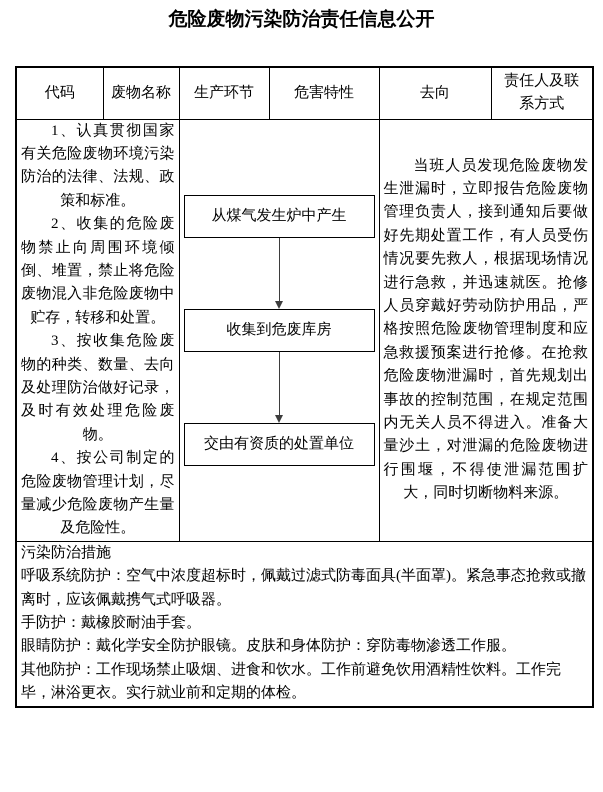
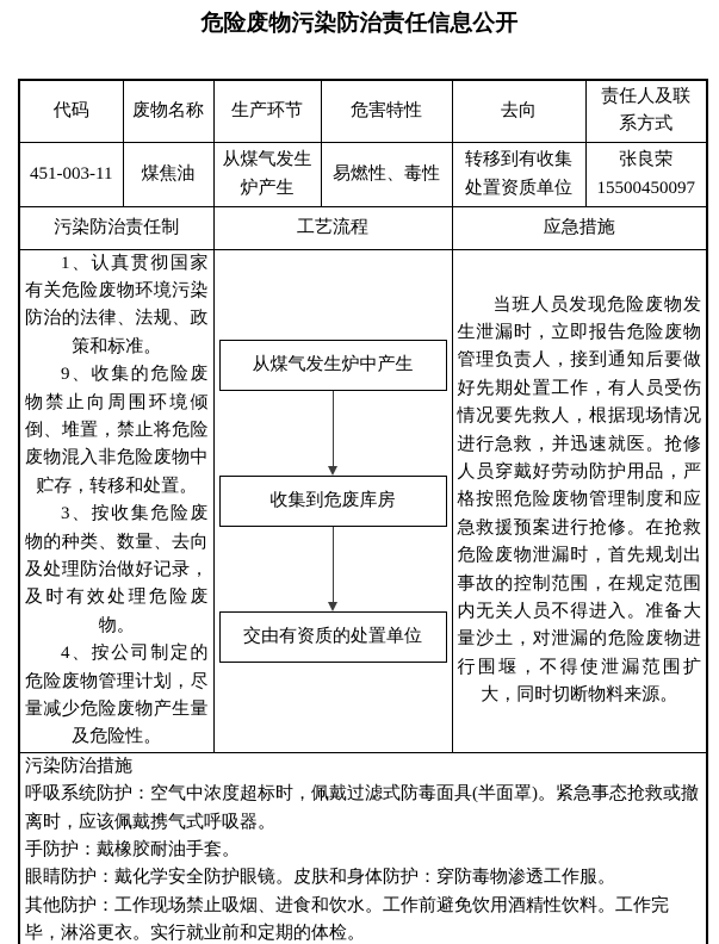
  危险废物污染防治责任信息公开
  代码	废物名称	生产环节	危害特性	去向	责任人及联系方式
+ 451-003-11	煤焦油	从煤气发生炉产生	易燃性、毒性	转移到有收集处置资质单位	张良荣 15500450097
+ 污染防治责任制	工艺流程	应急措施
- 1、认真贯彻国家有关危险废物环境污染防治的法律、法规、政策和标准。 2、收集的危险废物禁止向周围环境倾倒、堆置，禁止将危险废物混入非危险废物中贮存，转移和处置。 3、按收集危险废物的种类、数量、去向及处理防治做好记录，及时有效处理危险废物。 4、按公司制定的危险废物管理计划，尽量减少危险废物产生量及危险性。	从煤气发生炉中产生 收集到危废库房 交由有资质的处置单位	当班人员发现危险废物发生泄漏时，立即报告危险废物管理负责人，接到通知后要做好先期处置工作，有人员受伤情况要先救人，根据现场情况进行急救，并迅速就医。抢修人员穿戴好劳动防护用品，严格按照危险废物管理制度和应急救援预案进行抢修。在抢救危险废物泄漏时，首先规划出事故的控制范围，在规定范围内无关人员不得进入。准备大量沙土，对泄漏的危险废物进行围堰，不得使泄漏范围扩大，同时切断物料来源。
+ 1、认真贯彻国家有关危险废物环境污染防治的法律、法规、政策和标准。 9、收集的危险废物禁止向周围环境倾倒、堆置，禁止将危险废物混入非危险废物中贮存，转移和处置。 3、按收集危险废物的种类、数量、去向及处理防治做好记录，及时有效处理危险废物。 4、按公司制定的危险废物管理计划，尽量减少危险废物产生量及危险性。	从煤气发生炉中产生 收集到危废库房 交由有资质的处置单位	当班人员发现危险废物发生泄漏时，立即报告危险废物管理负责人，接到通知后要做好先期处置工作，有人员受伤情况要先救人，根据现场情况进行急救，并迅速就医。抢修人员穿戴好劳动防护用品，严格按照危险废物管理制度和应急救援预案进行抢修。在抢救危险废物泄漏时，首先规划出事故的控制范围，在规定范围内无关人员不得进入。准备大量沙土，对泄漏的危险废物进行围堰，不得使泄漏范围扩大，同时切断物料来源。
  污染防治措施 呼吸系统防护：空气中浓度超标时，佩戴过滤式防毒面具(半面罩)。紧急事态抢救或撤离时，应该佩戴携气式呼吸器。 手防护：戴橡胶耐油手套。 眼睛防护：戴化学安全防护眼镜。皮肤和身体防护：穿防毒物渗透工作服。 其他防护：工作现场禁止吸烟、进食和饮水。工作前避免饮用酒精性饮料。工作完毕，淋浴更衣。实行就业前和定期的体检。
